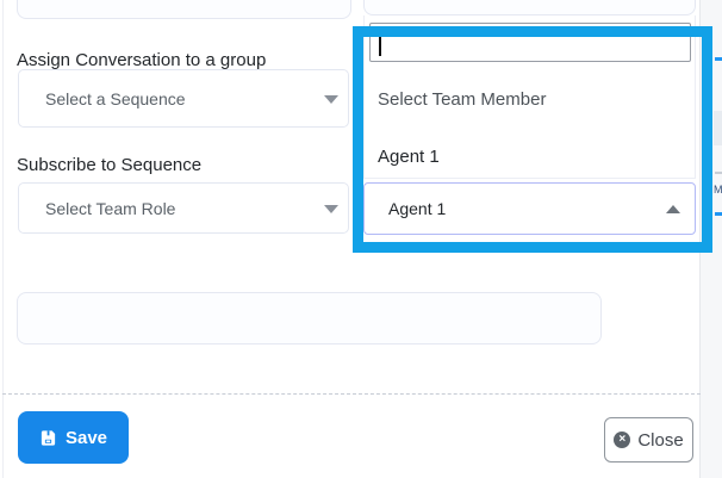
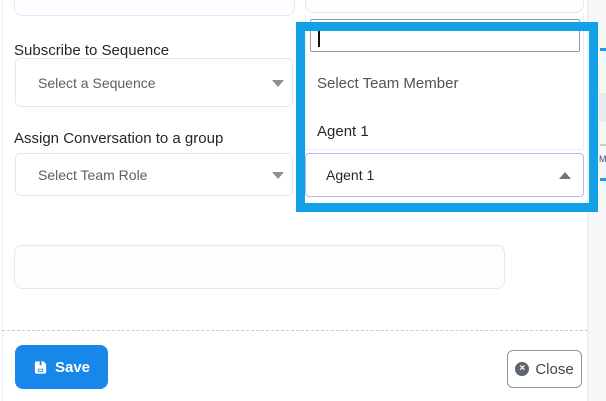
  M
- Assign Conversation to a group
+ Subscribe to Sequence
  Select a Sequence
- Subscribe to Sequence
+ Assign Conversation to a group
  Select Team Role
  Select Team Member
  Agent 1
  Agent 1
  Save
  ×
  Close
